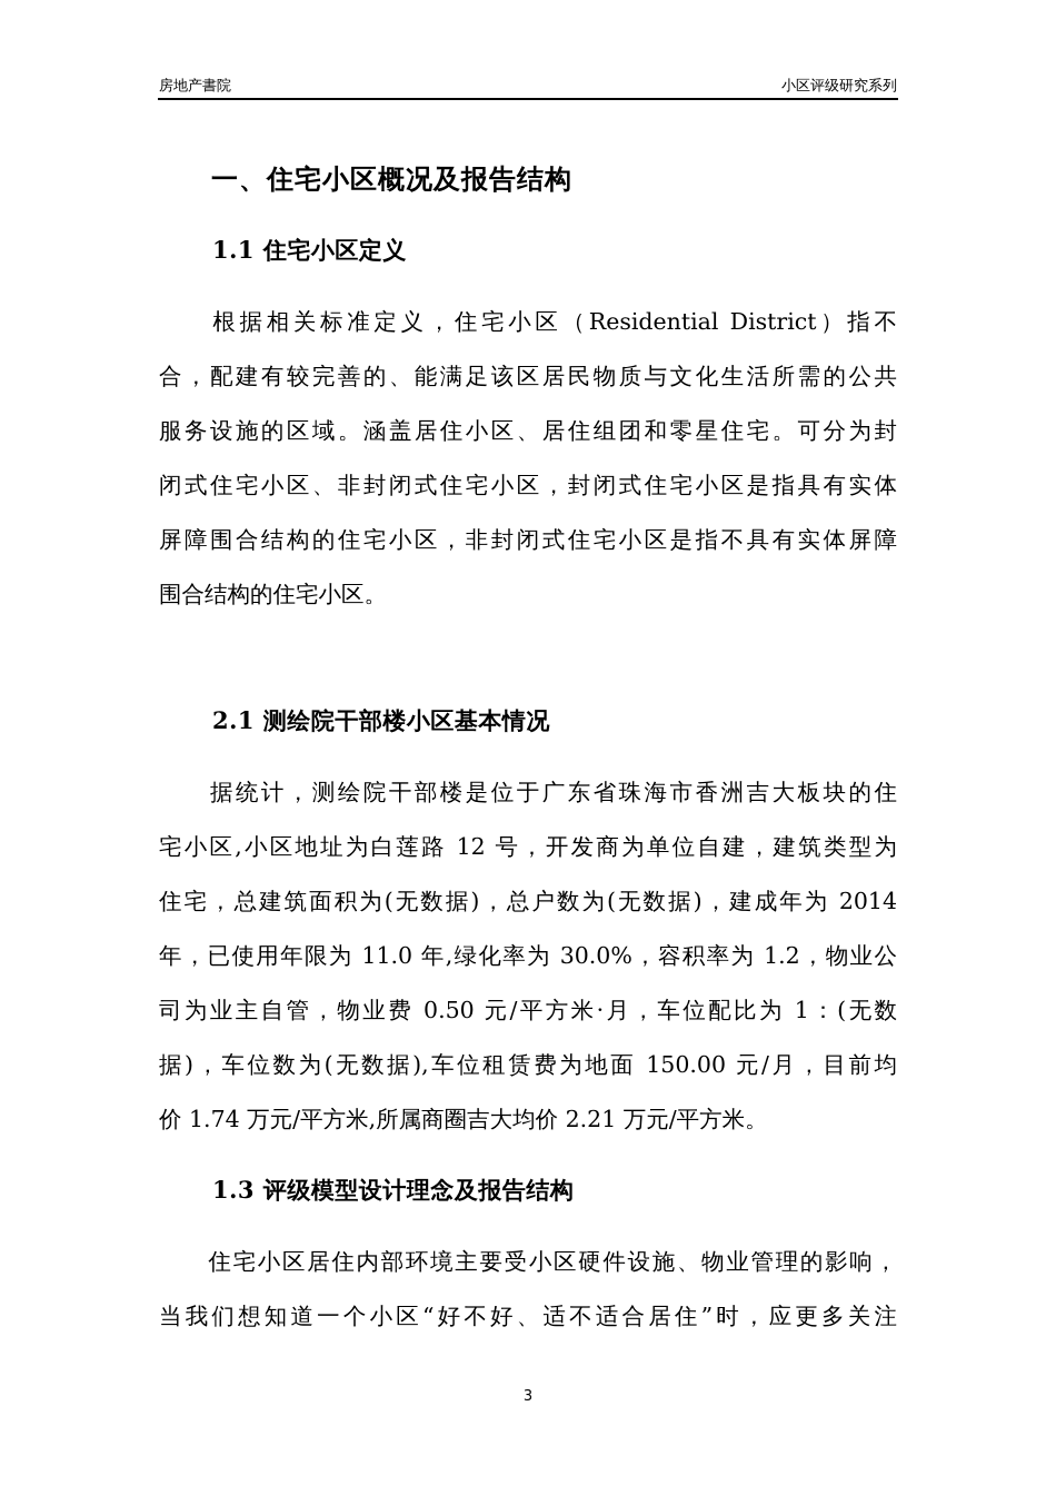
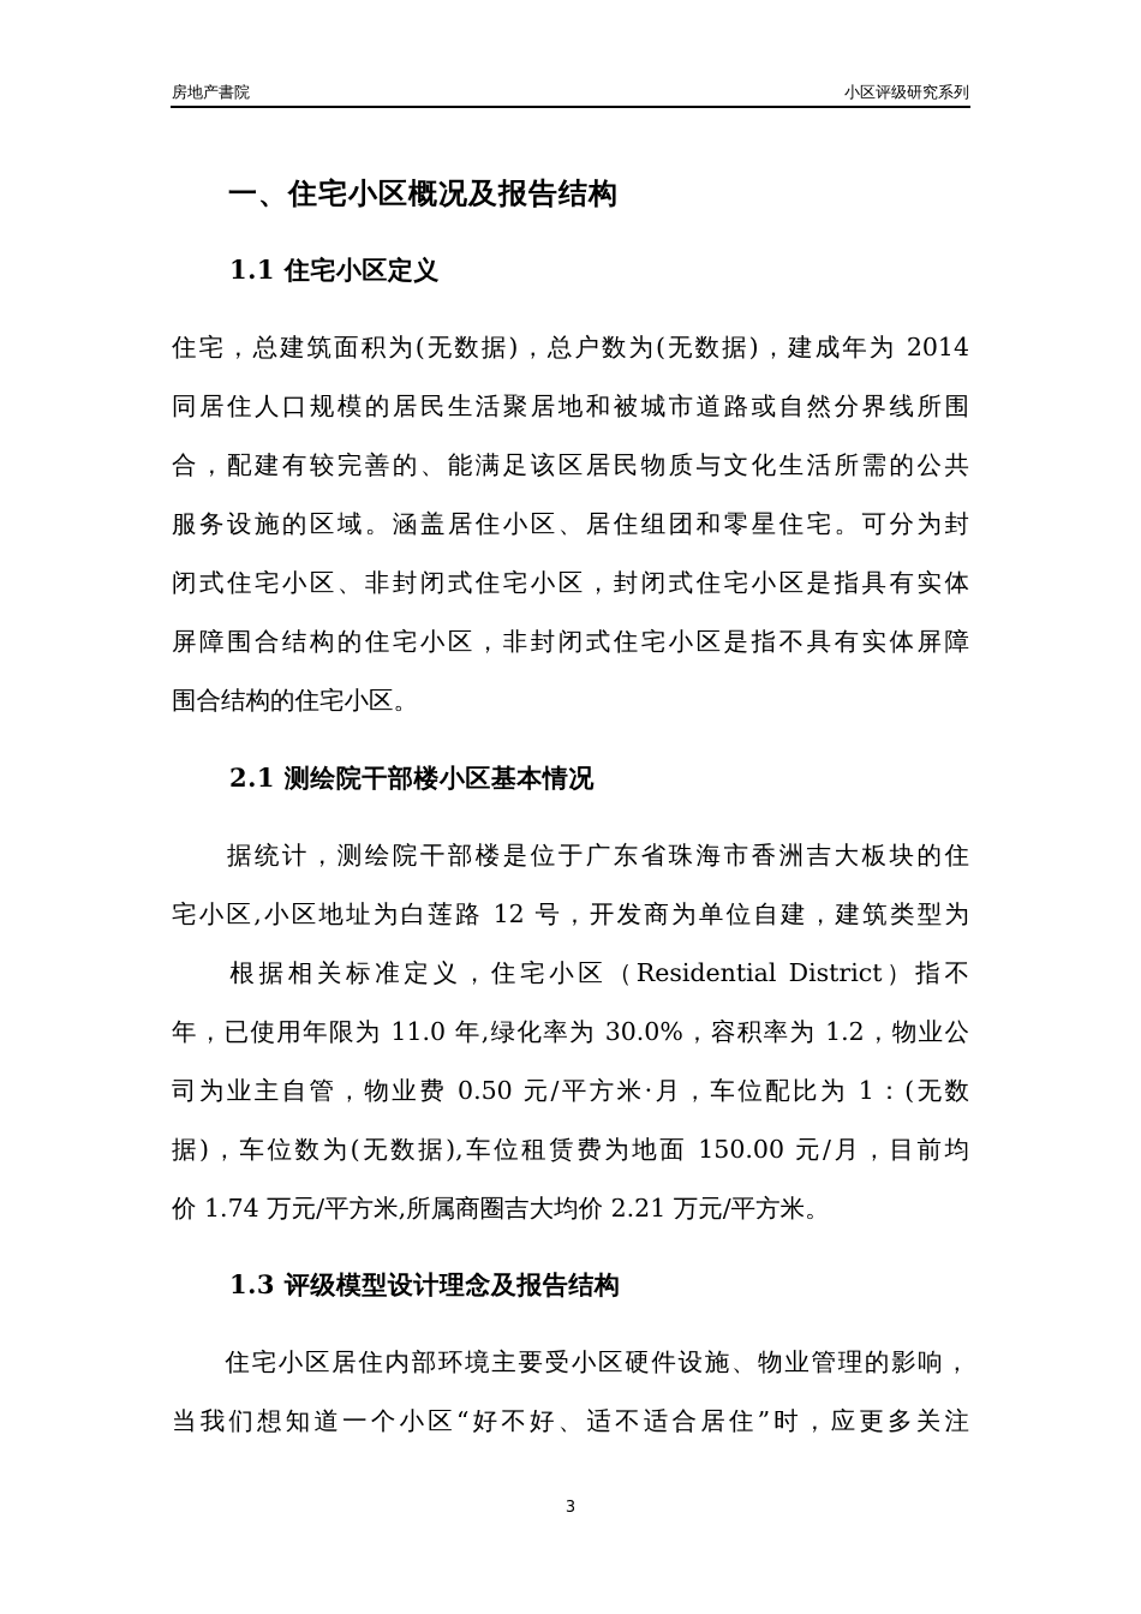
  房地产書院
  小区评级研究系列
  一、住宅小区概况及报告结构
  1.1 住宅小区定义
- 根据相关标准定义，住宅小区（Residential District）指不
+ 住宅，总建筑面积为(无数据)，总户数为(无数据)，建成年为 2014
+ 同居住人口规模的居民生活聚居地和被城市道路或自然分界线所围
  合，配建有较完善的、能满足该区居民物质与文化生活所需的公共
  服务设施的区域。涵盖居住小区、居住组团和零星住宅。可分为封
  闭式住宅小区、非封闭式住宅小区，封闭式住宅小区是指具有实体
  屏障围合结构的住宅小区，非封闭式住宅小区是指不具有实体屏障
  围合结构的住宅小区。
  2.1 测绘院干部楼小区基本情况
  据统计，测绘院干部楼是位于广东省珠海市香洲吉大板块的住
  宅小区,小区地址为白莲路 12 号，开发商为单位自建，建筑类型为
- 住宅，总建筑面积为(无数据)，总户数为(无数据)，建成年为 2014
+ 根据相关标准定义，住宅小区（Residential District）指不
  年，已使用年限为 11.0 年,绿化率为 30.0%，容积率为 1.2，物业公
  司为业主自管，物业费 0.50 元/平方米·月，车位配比为 1：(无数
  据)，车位数为(无数据),车位租赁费为地面 150.00 元/月，目前均
  价 1.74 万元/平方米,所属商圈吉大均价 2.21 万元/平方米。
  1.3 评级模型设计理念及报告结构
  住宅小区居住内部环境主要受小区硬件设施、物业管理的影响，
  当我们想知道一个小区“好不好、适不适合居住”时，应更多关注
  3
